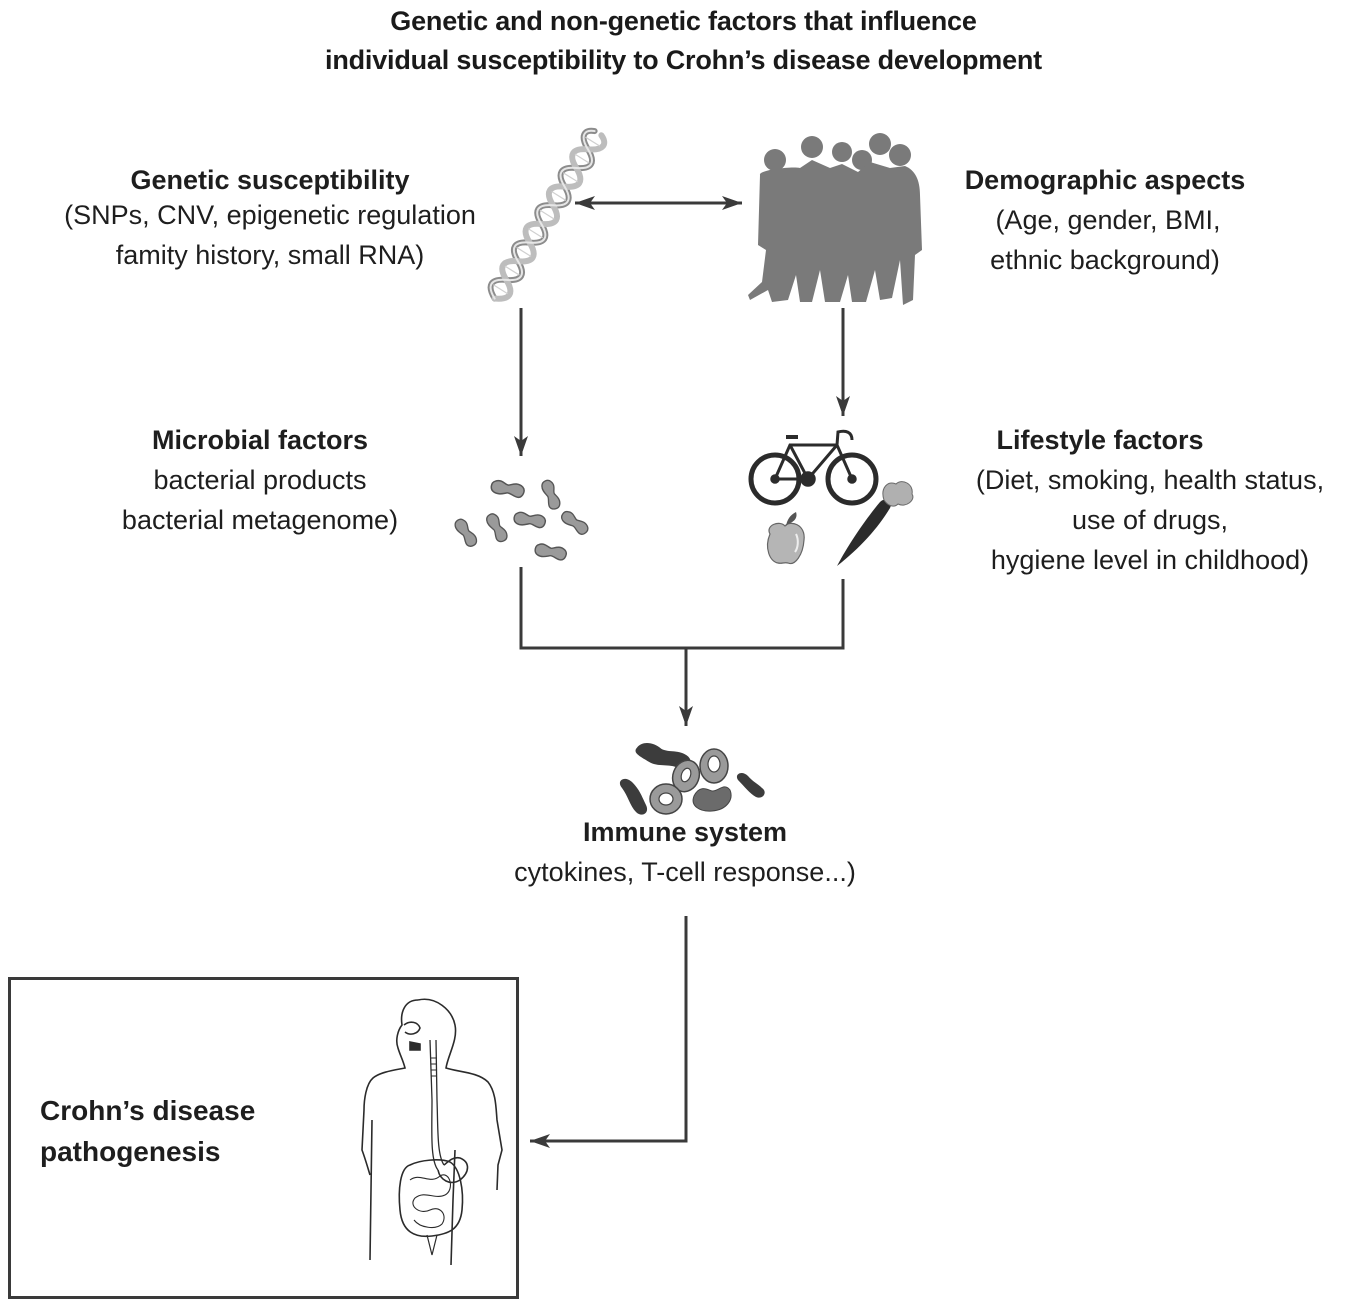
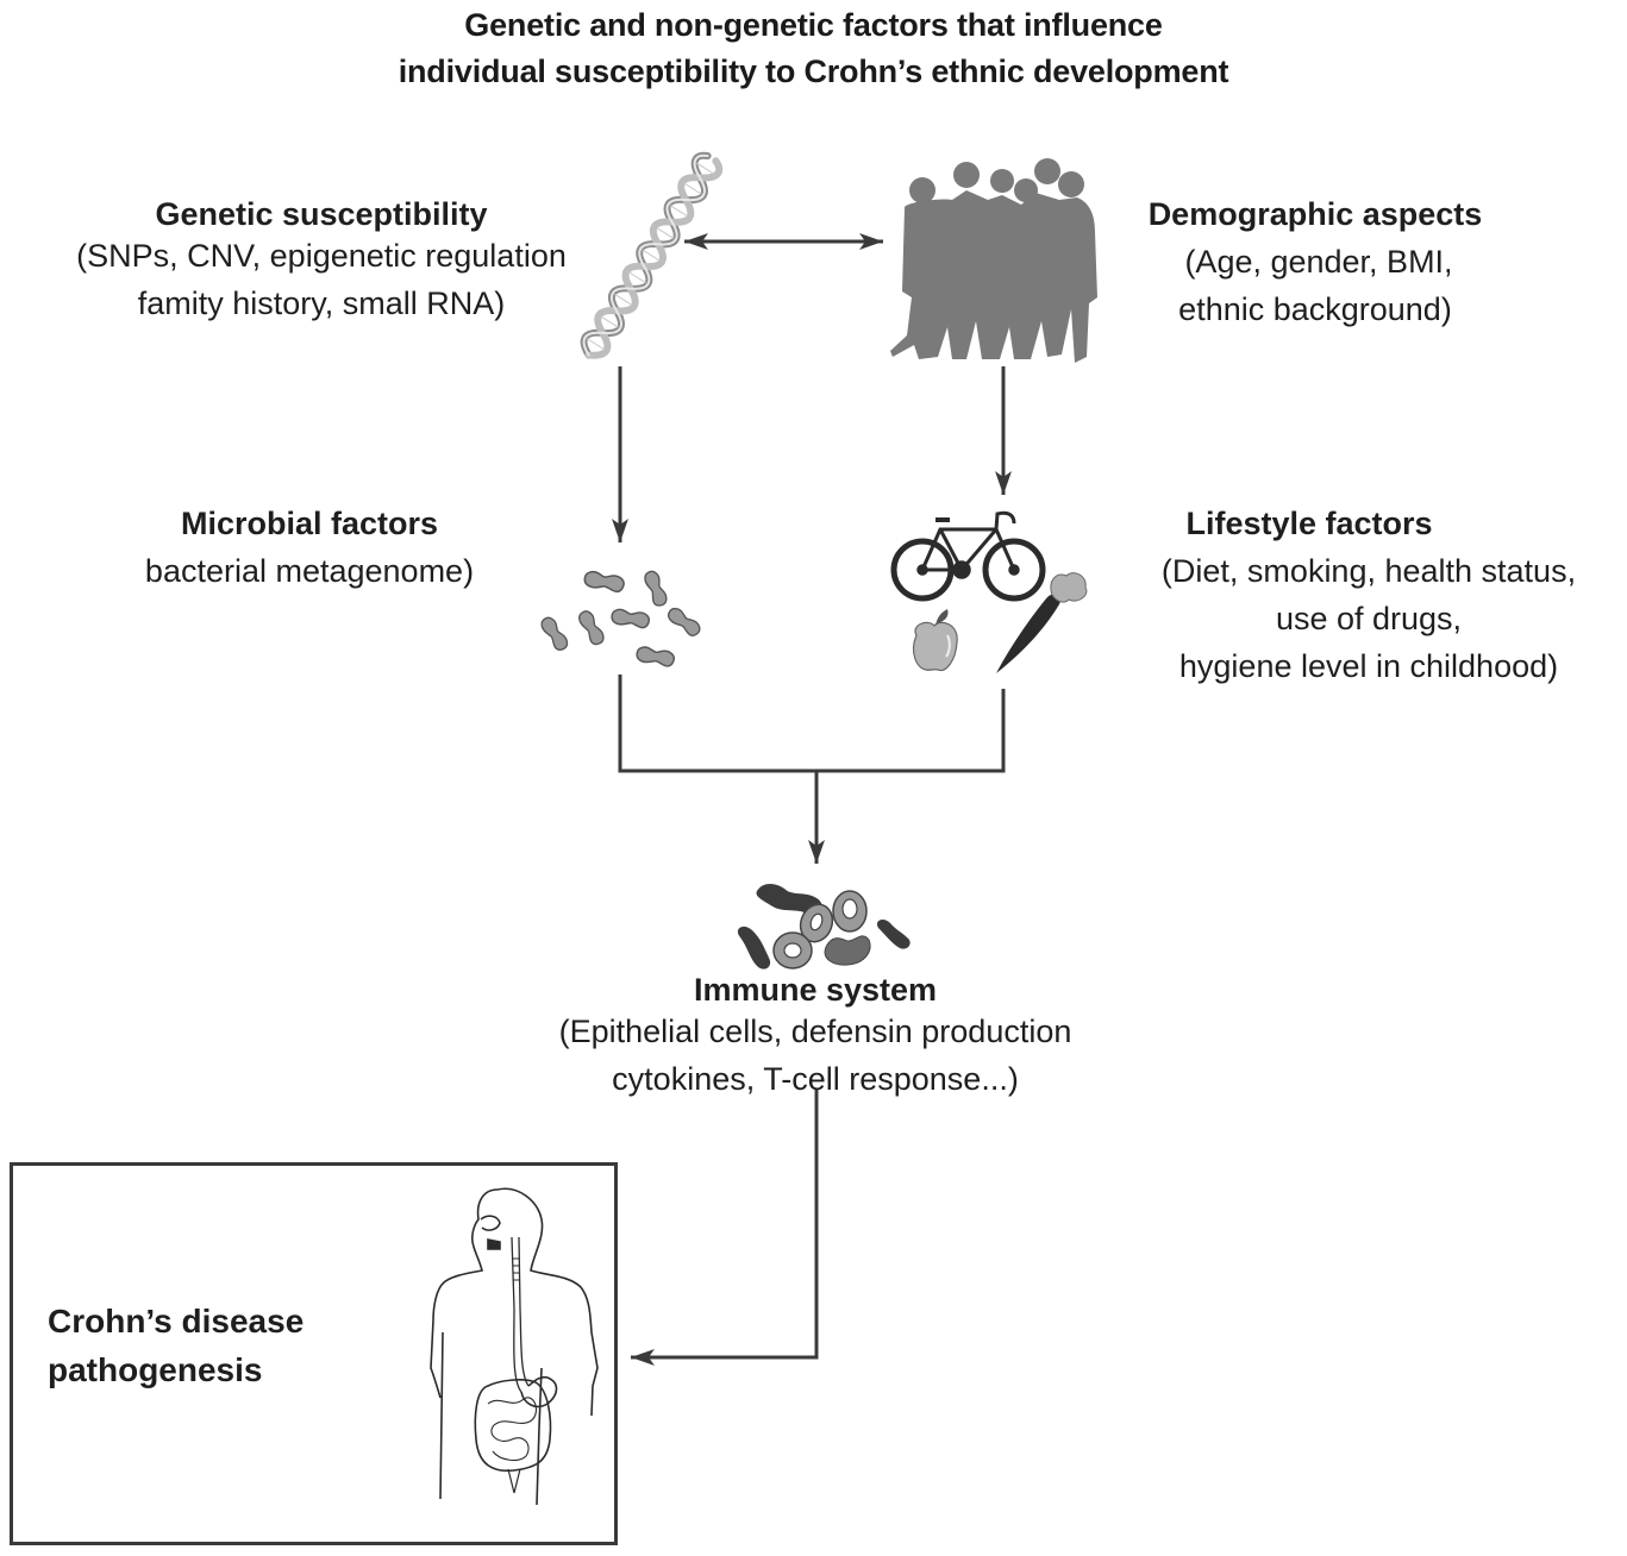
  Genetic and non-genetic factors that influence
- individual susceptibility to Crohn’s disease development
+ individual susceptibility to Crohn’s ethnic development
  Genetic susceptibility
  (SNPs, CNV, epigenetic regulation
  famity history, small RNA)
  Demographic aspects
  (Age, gender, BMI,
  ethnic background)
  Microbial factors
- bacterial products
  bacterial metagenome)
  Lifestyle factors
  (Diet, smoking, health status,
  use of drugs,
  hygiene level in childhood)
  Immune system
+ (Epithelial cells, defensin production
  cytokines, T-cell response...)
  Crohn’s disease
  pathogenesis
